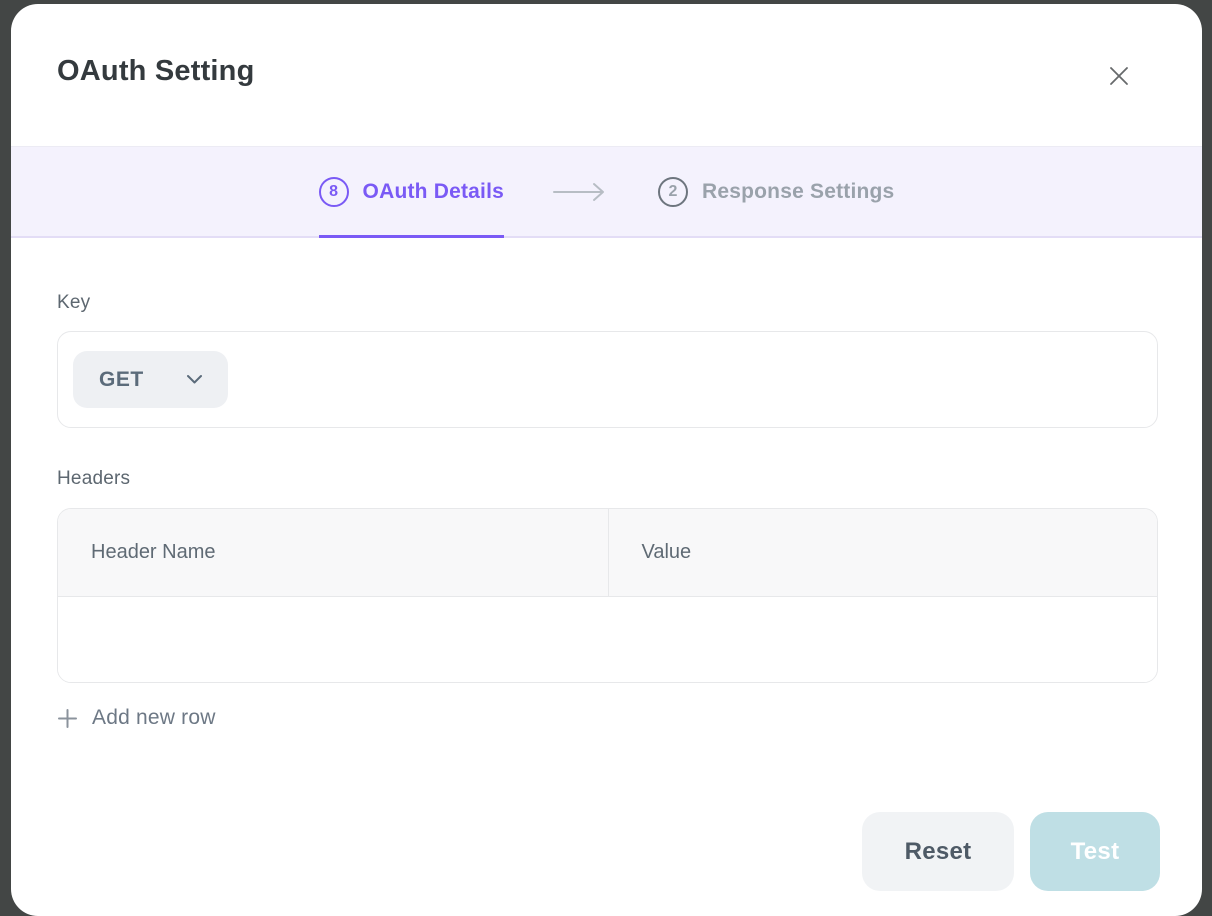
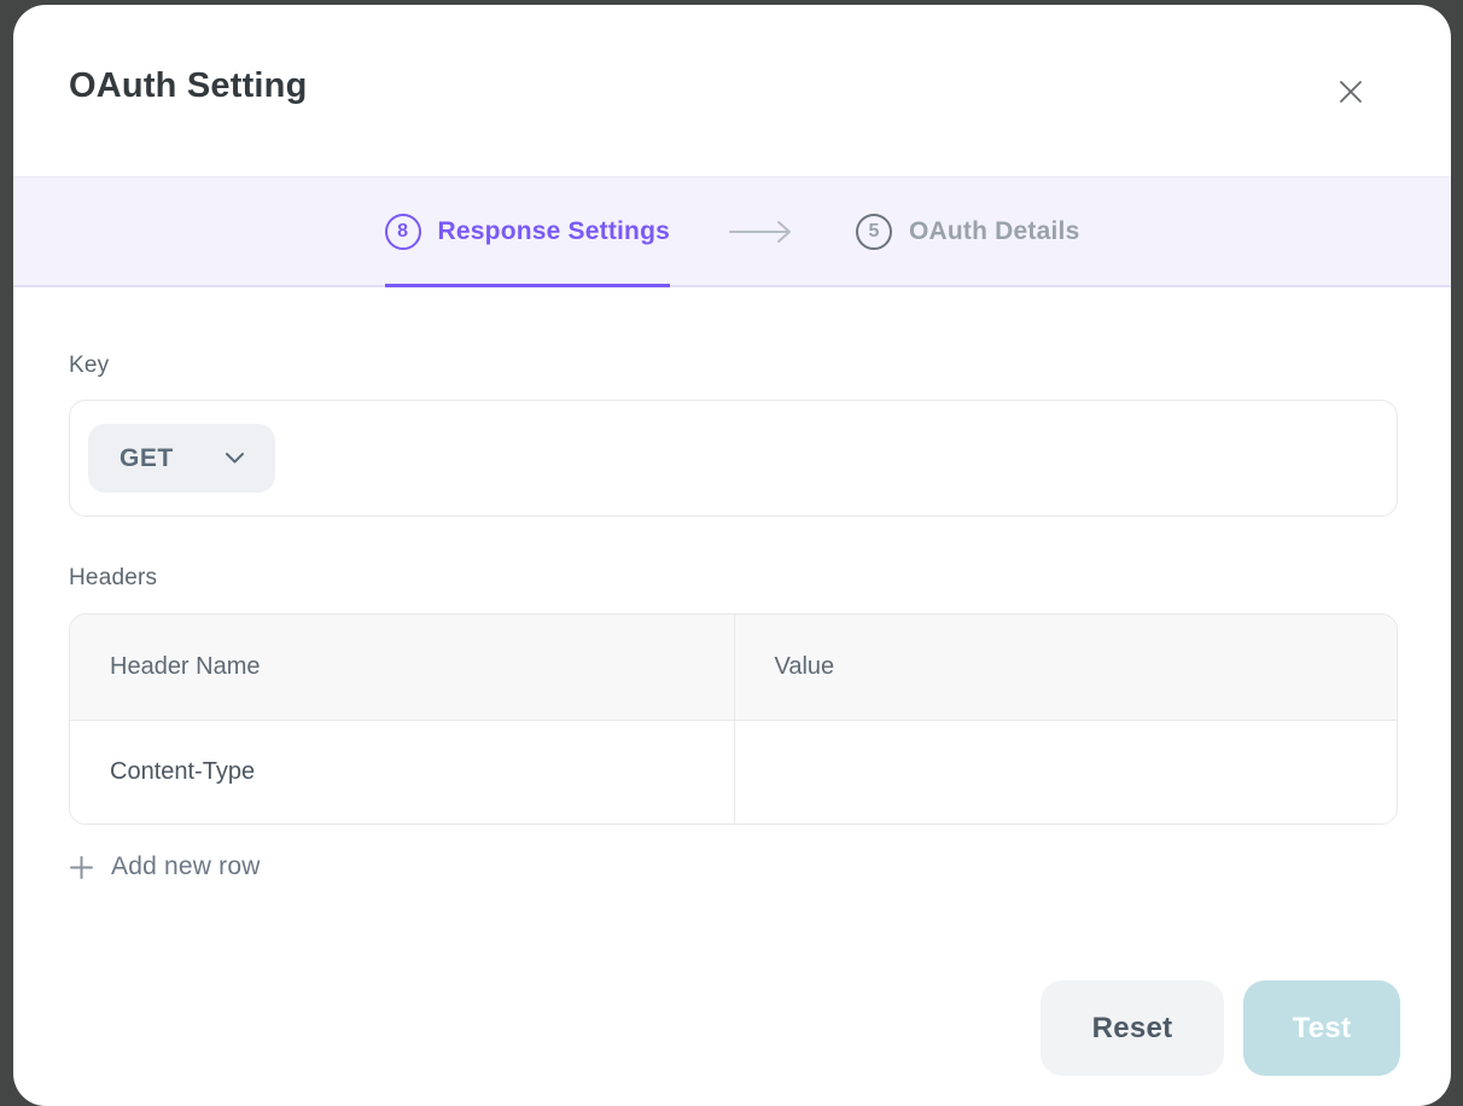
  OAuth Setting
  8
- OAuth Details
+ Response Settings
- 2
+ 5
- Response Settings
+ OAuth Details
  Key
  GET
  Headers
  Header Name
  Value
+ Content-Type
  Add new row
  Reset
  Test
